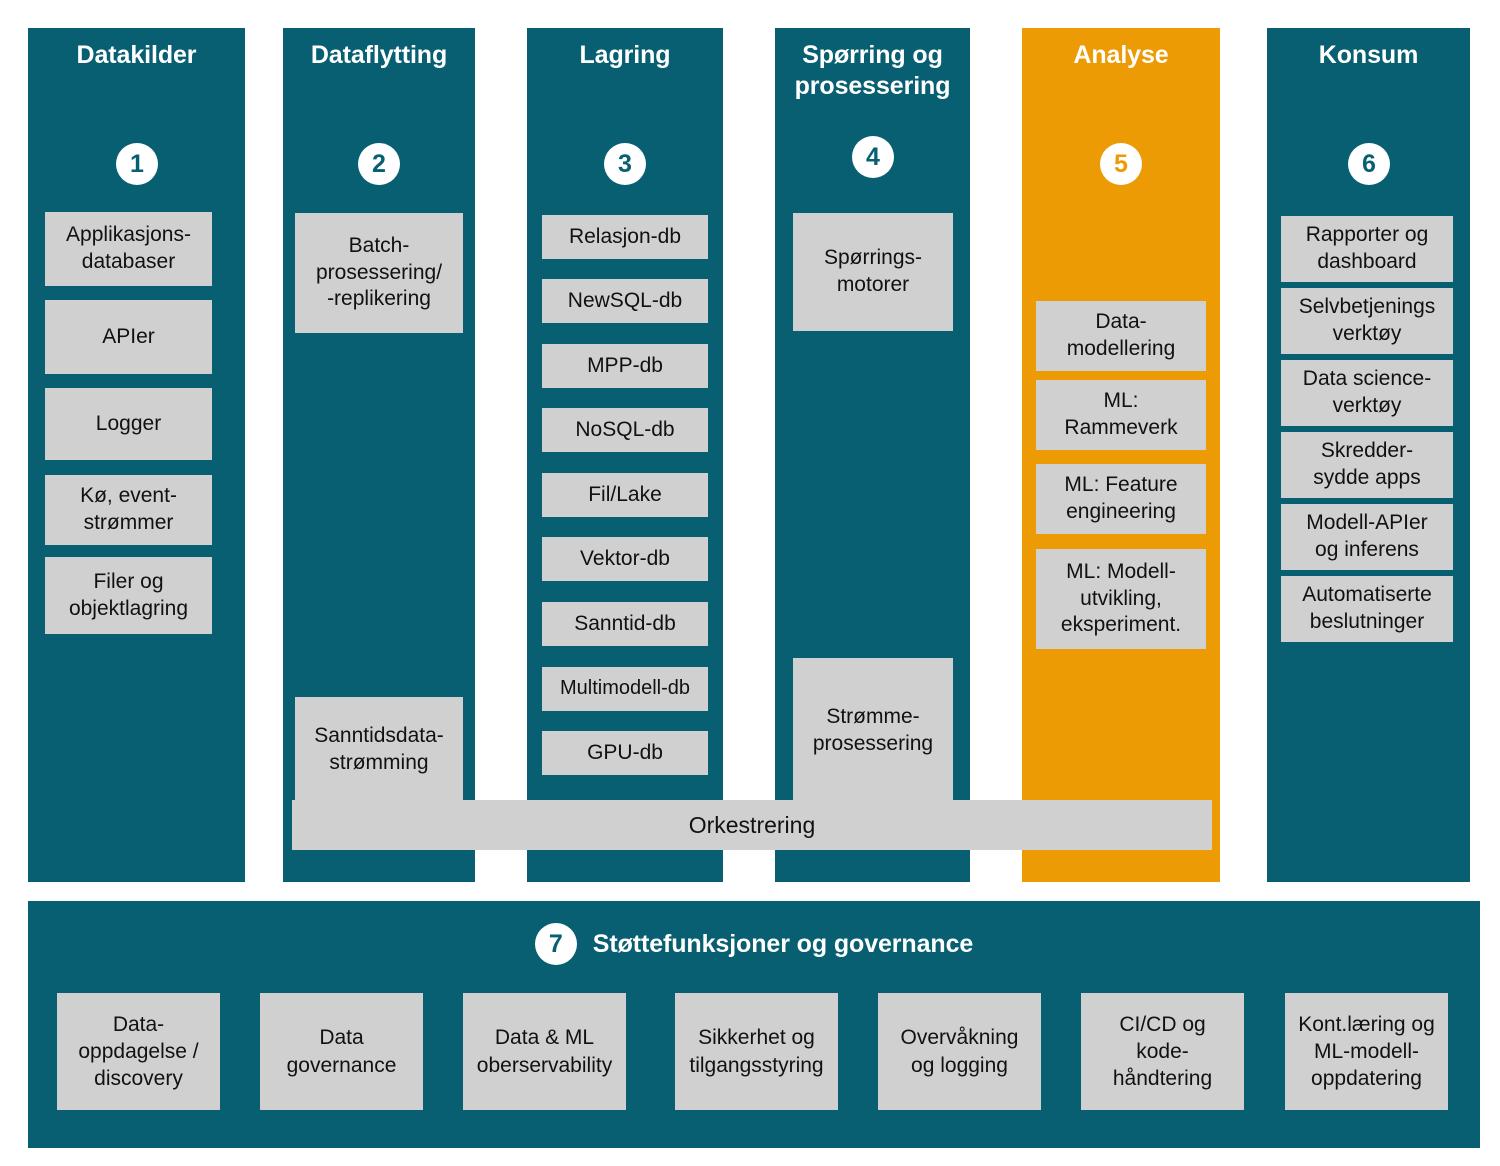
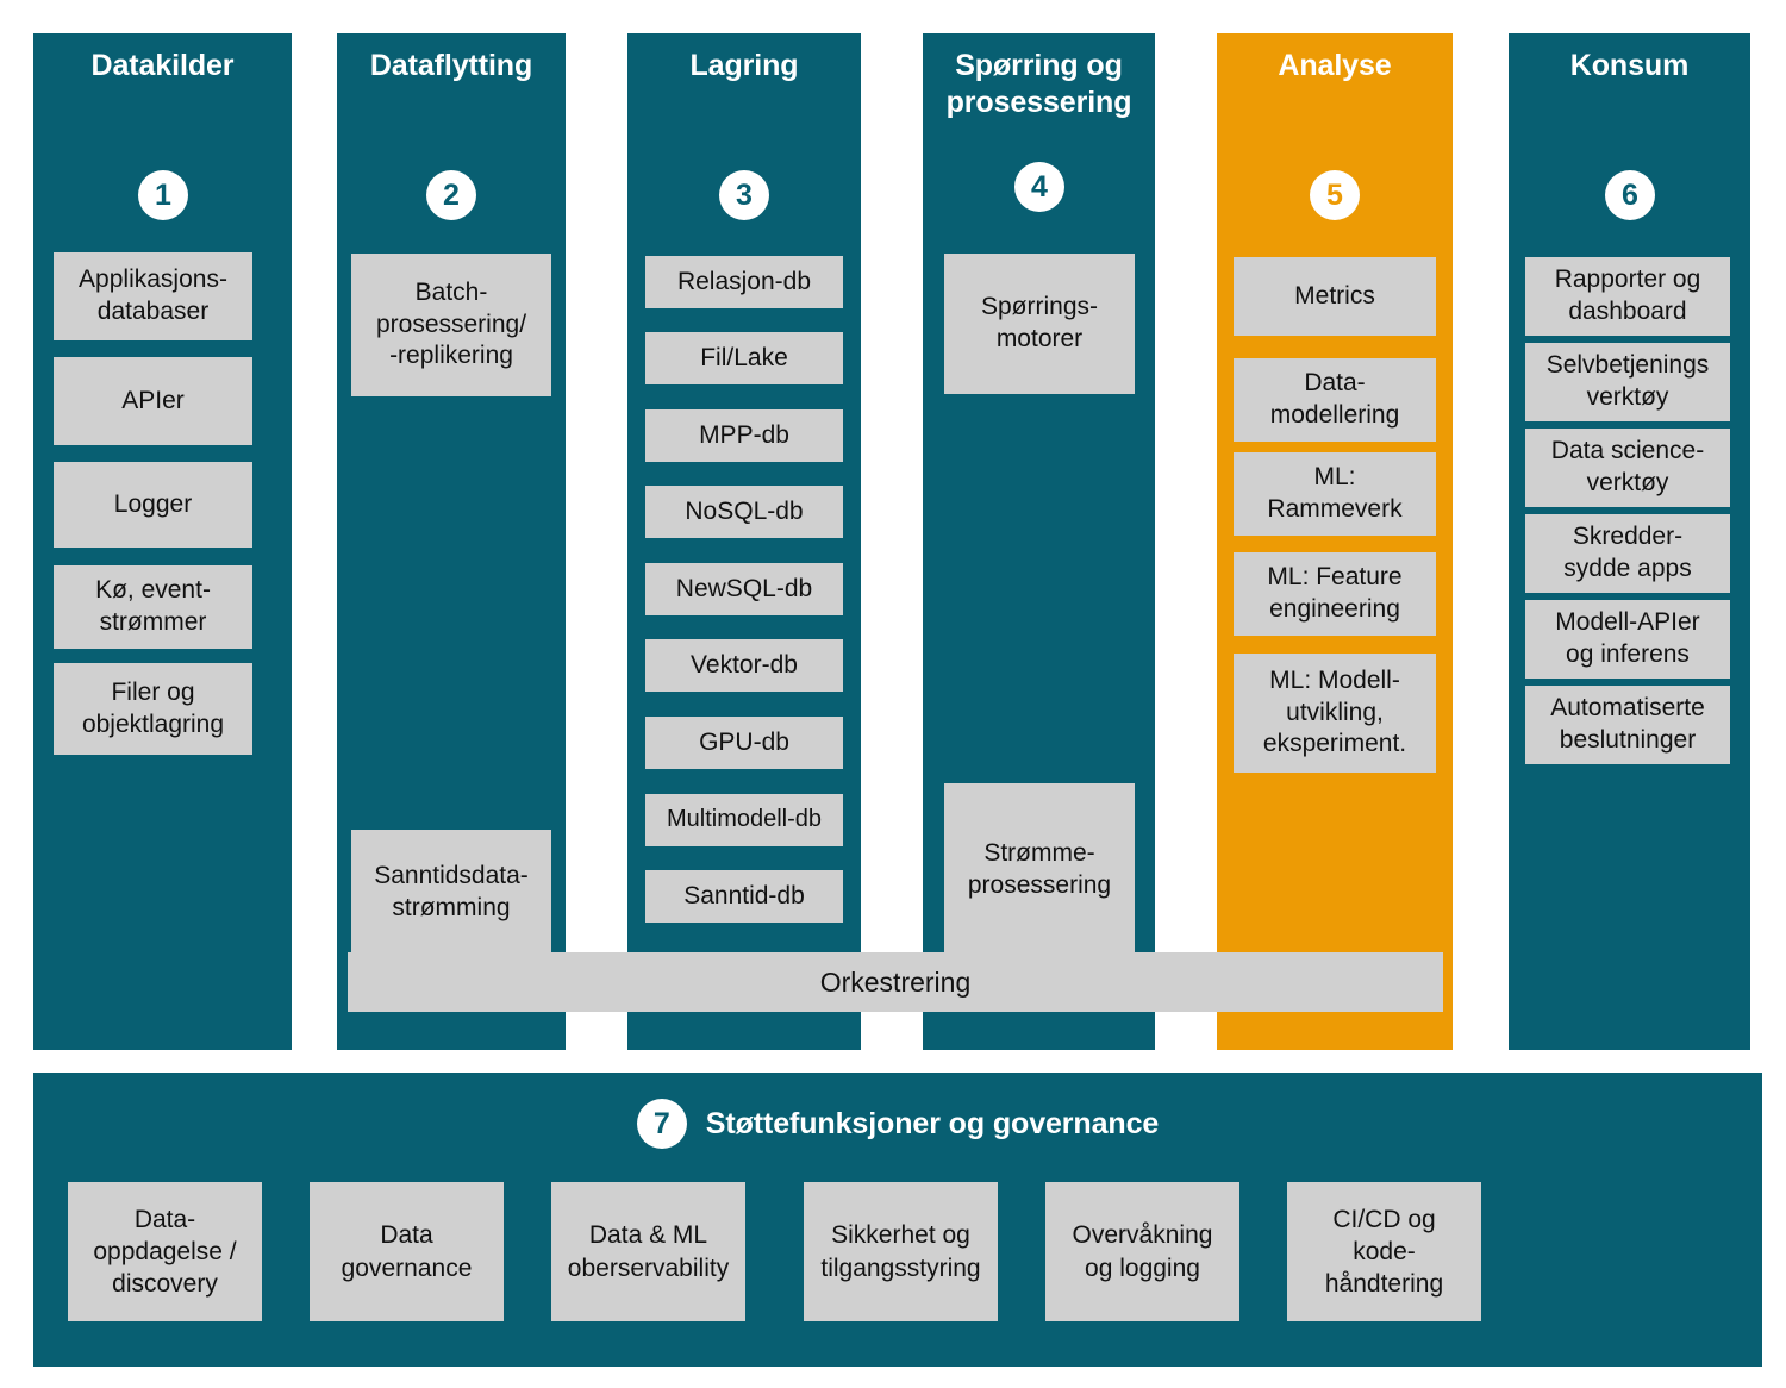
  Datakilder
  1
  Applikasjons-
  databaser
  APIer
  Logger
  Kø, event-
  strømmer
  Filer og
  objektlagring
  Dataflytting
  2
  Batch-
  prosessering/
  -replikering
  Sanntidsdata-
  strømming
  Lagring
  3
  Relasjon-db
- NewSQL-db
+ Fil/Lake
  MPP-db
  NoSQL-db
- Fil/Lake
+ NewSQL-db
  Vektor-db
- Sanntid-db
+ GPU-db
  Multimodell-db
- GPU-db
+ Sanntid-db
  Spørring og
  prosessering
  4
  Spørrings-
  motorer
  Strømme-
  prosessering
  Analyse
  5
+ Metrics
  Data-
  modellering
  ML:
  Rammeverk
  ML: Feature
  engineering
  ML: Modell-
  utvikling,
  eksperiment.
  Konsum
  6
  Rapporter og
  dashboard
  Selvbetjenings
  verktøy
  Data science-
  verktøy
  Skredder-
  sydde apps
  Modell-APIer
  og inferens
  Automatiserte
  beslutninger
  Orkestrering
  7
  Støttefunksjoner og governance
  Data-
  oppdagelse /
  discovery
  Data
  governance
  Data & ML
  oberservability
  Sikkerhet og
  tilgangsstyring
  Overvåkning
  og logging
  CI/CD og
  kode-
  håndtering
- Kont.læring og
- ML-modell-
- oppdatering
